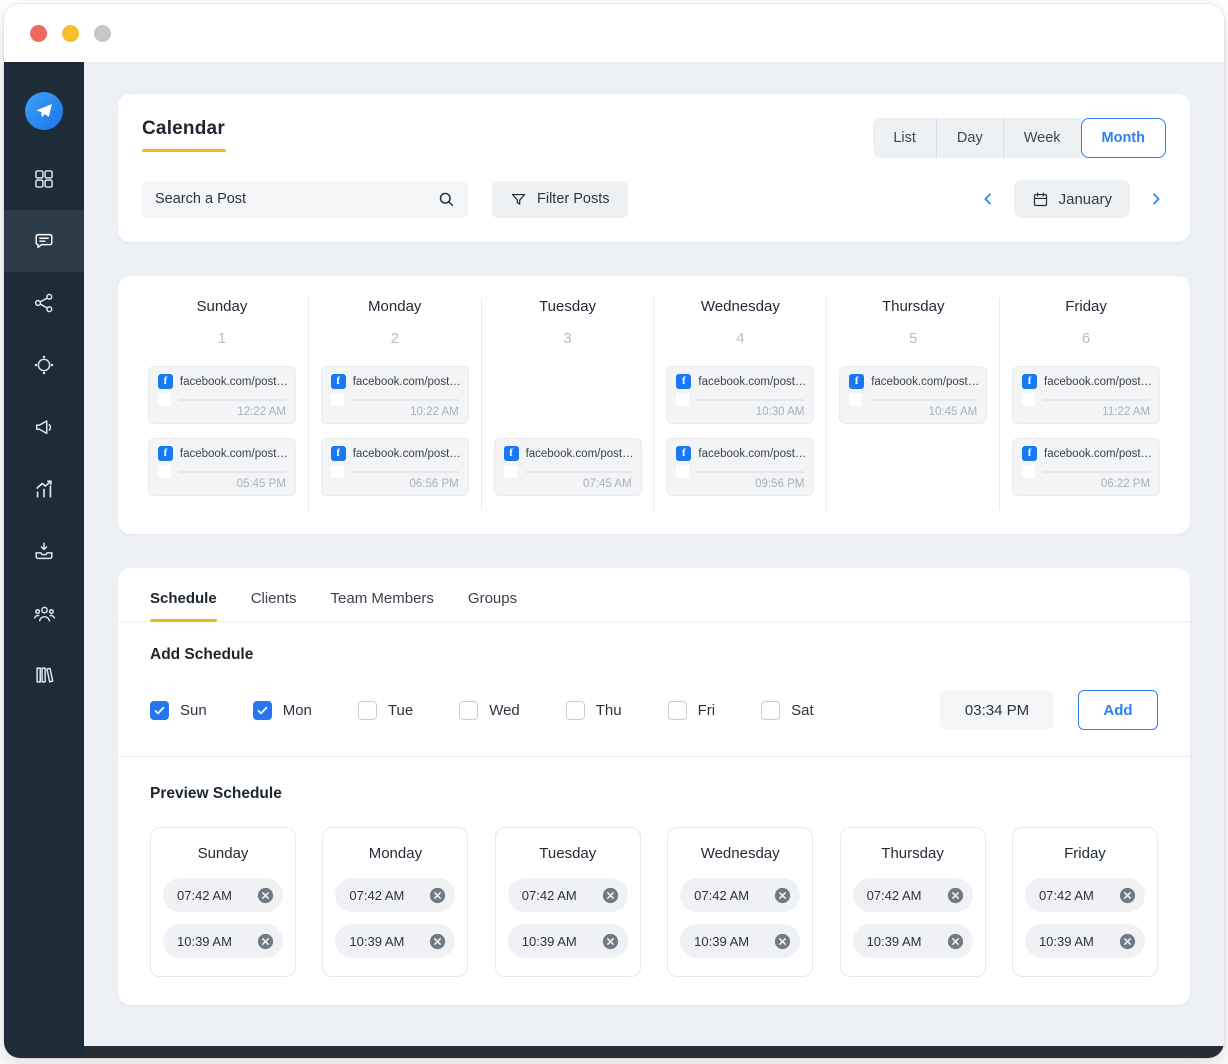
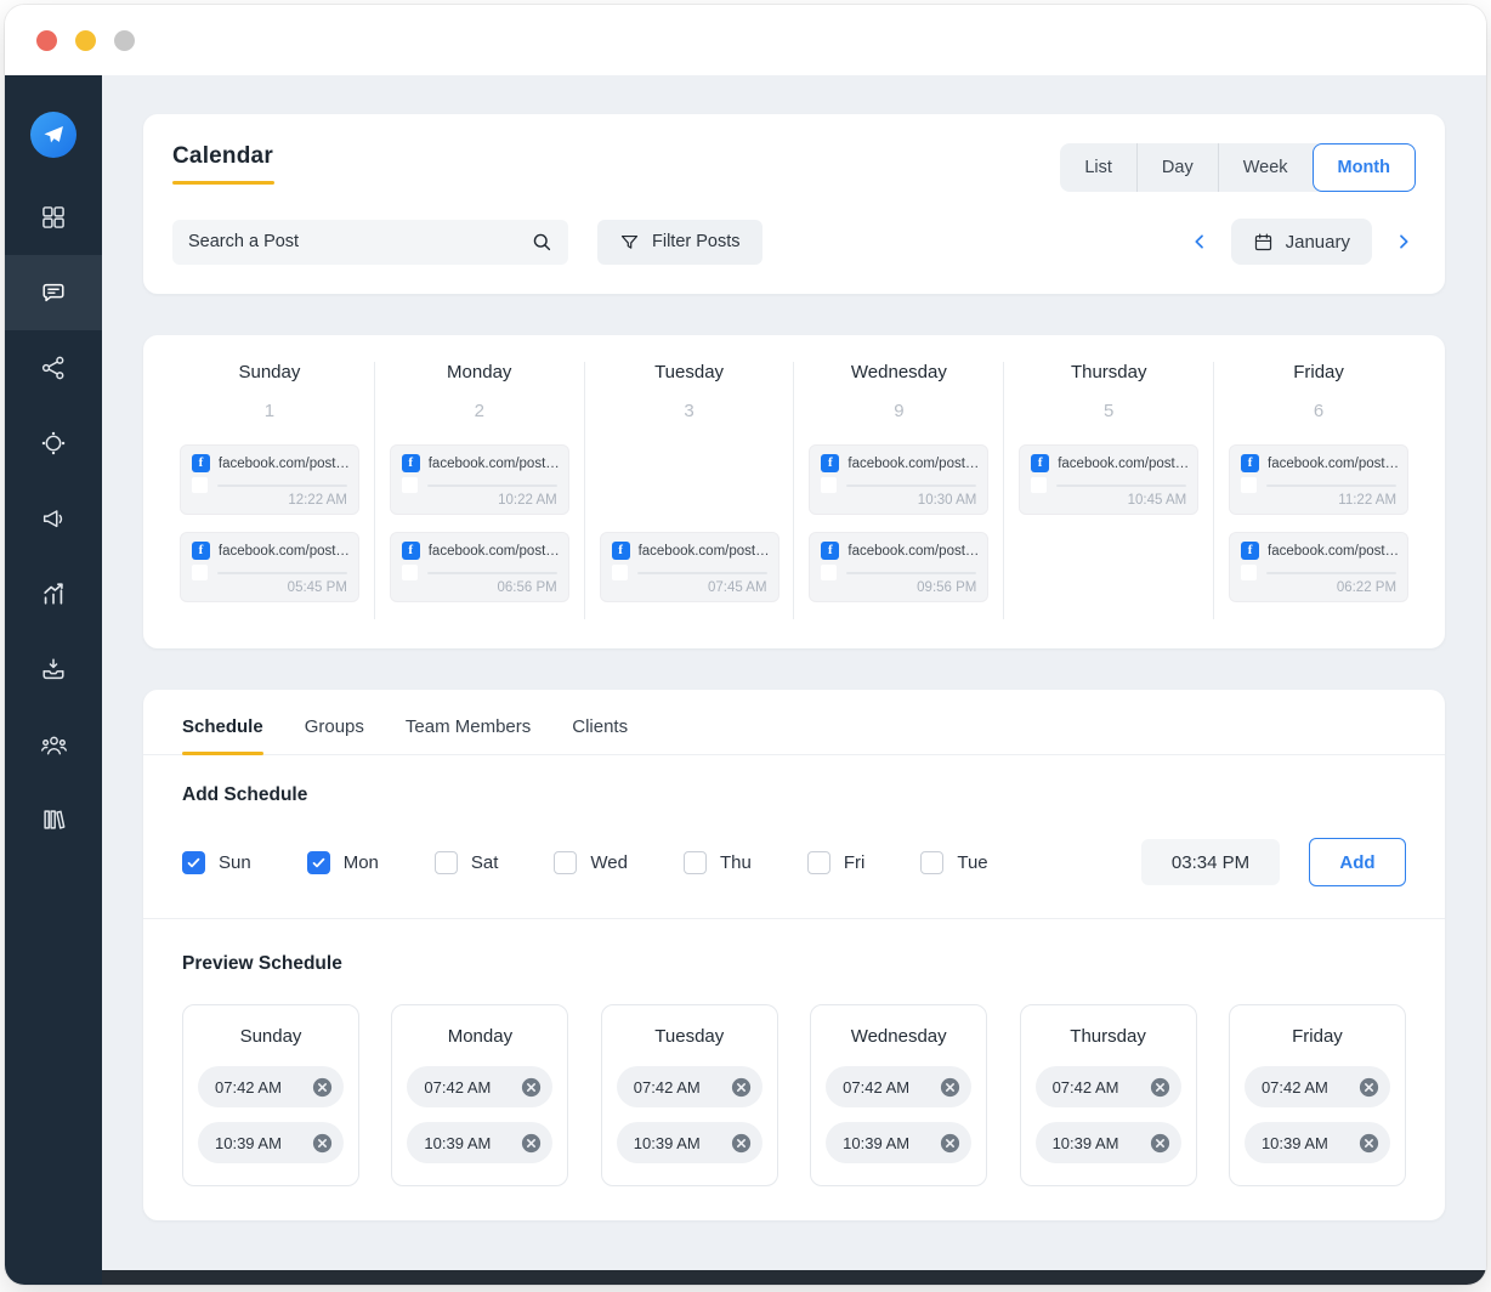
  Calendar
  List
  Day
  Week
  Month
  Search a Post
  Filter Posts
  January
  Sunday
  1
  f
  facebook.com/post…
  12:22 AM
  f
  facebook.com/post…
  05:45 PM
  Monday
  2
  f
  facebook.com/post…
  10:22 AM
  f
  facebook.com/post…
  06:56 PM
  Tuesday
  3
  f
  facebook.com/post…
  07:45 AM
  Wednesday
- 4
+ 9
  f
  facebook.com/post…
  10:30 AM
  f
  facebook.com/post…
  09:56 PM
  Thursday
  5
  f
  facebook.com/post…
  10:45 AM
  Friday
  6
  f
  facebook.com/post…
  11:22 AM
  f
  facebook.com/post…
  06:22 PM
  Schedule
- Clients
+ Groups
  Team Members
- Groups
+ Clients
  Add Schedule
  Sun
  Mon
- Tue
+ Sat
  Wed
  Thu
  Fri
- Sat
+ Tue
  03:34 PM
  Add
  Preview Schedule
  Sunday
  07:42 AM
  10:39 AM
  Monday
  07:42 AM
  10:39 AM
  Tuesday
  07:42 AM
  10:39 AM
  Wednesday
  07:42 AM
  10:39 AM
  Thursday
  07:42 AM
  10:39 AM
  Friday
  07:42 AM
  10:39 AM
